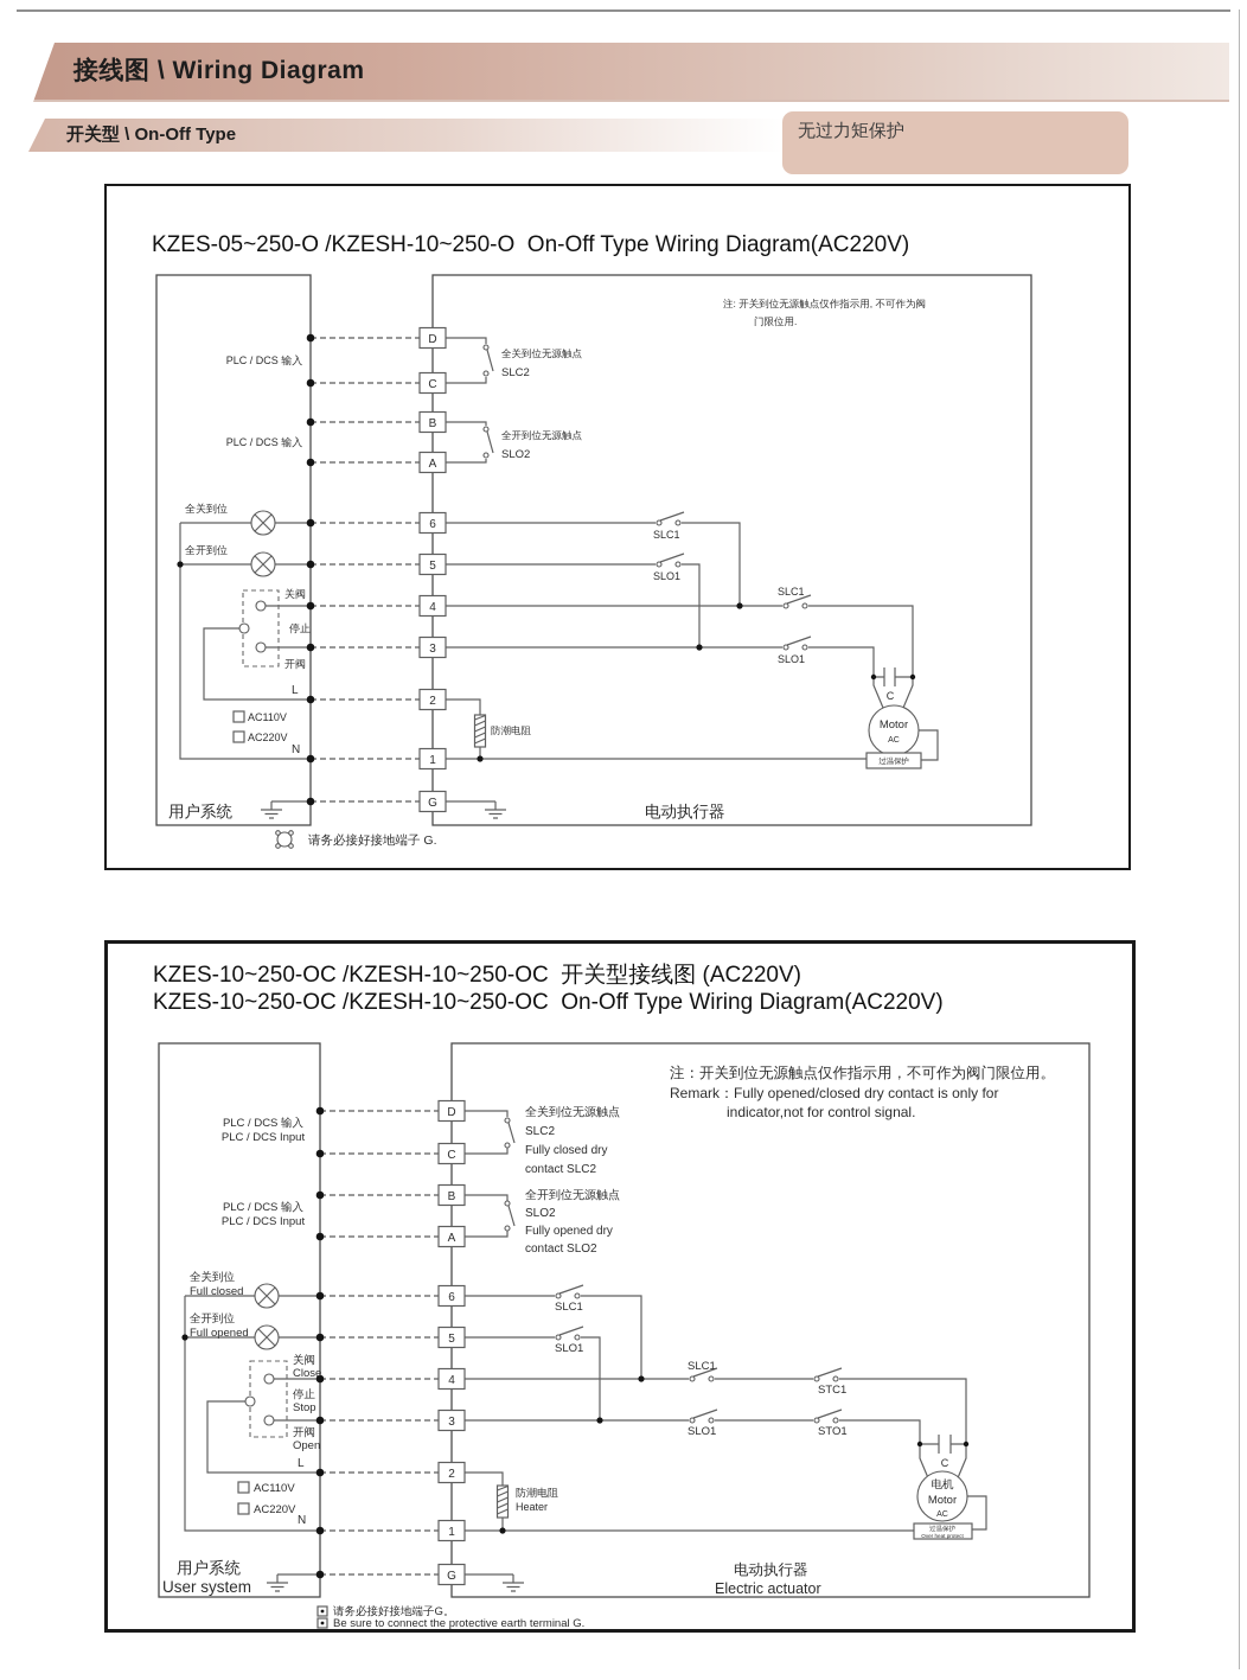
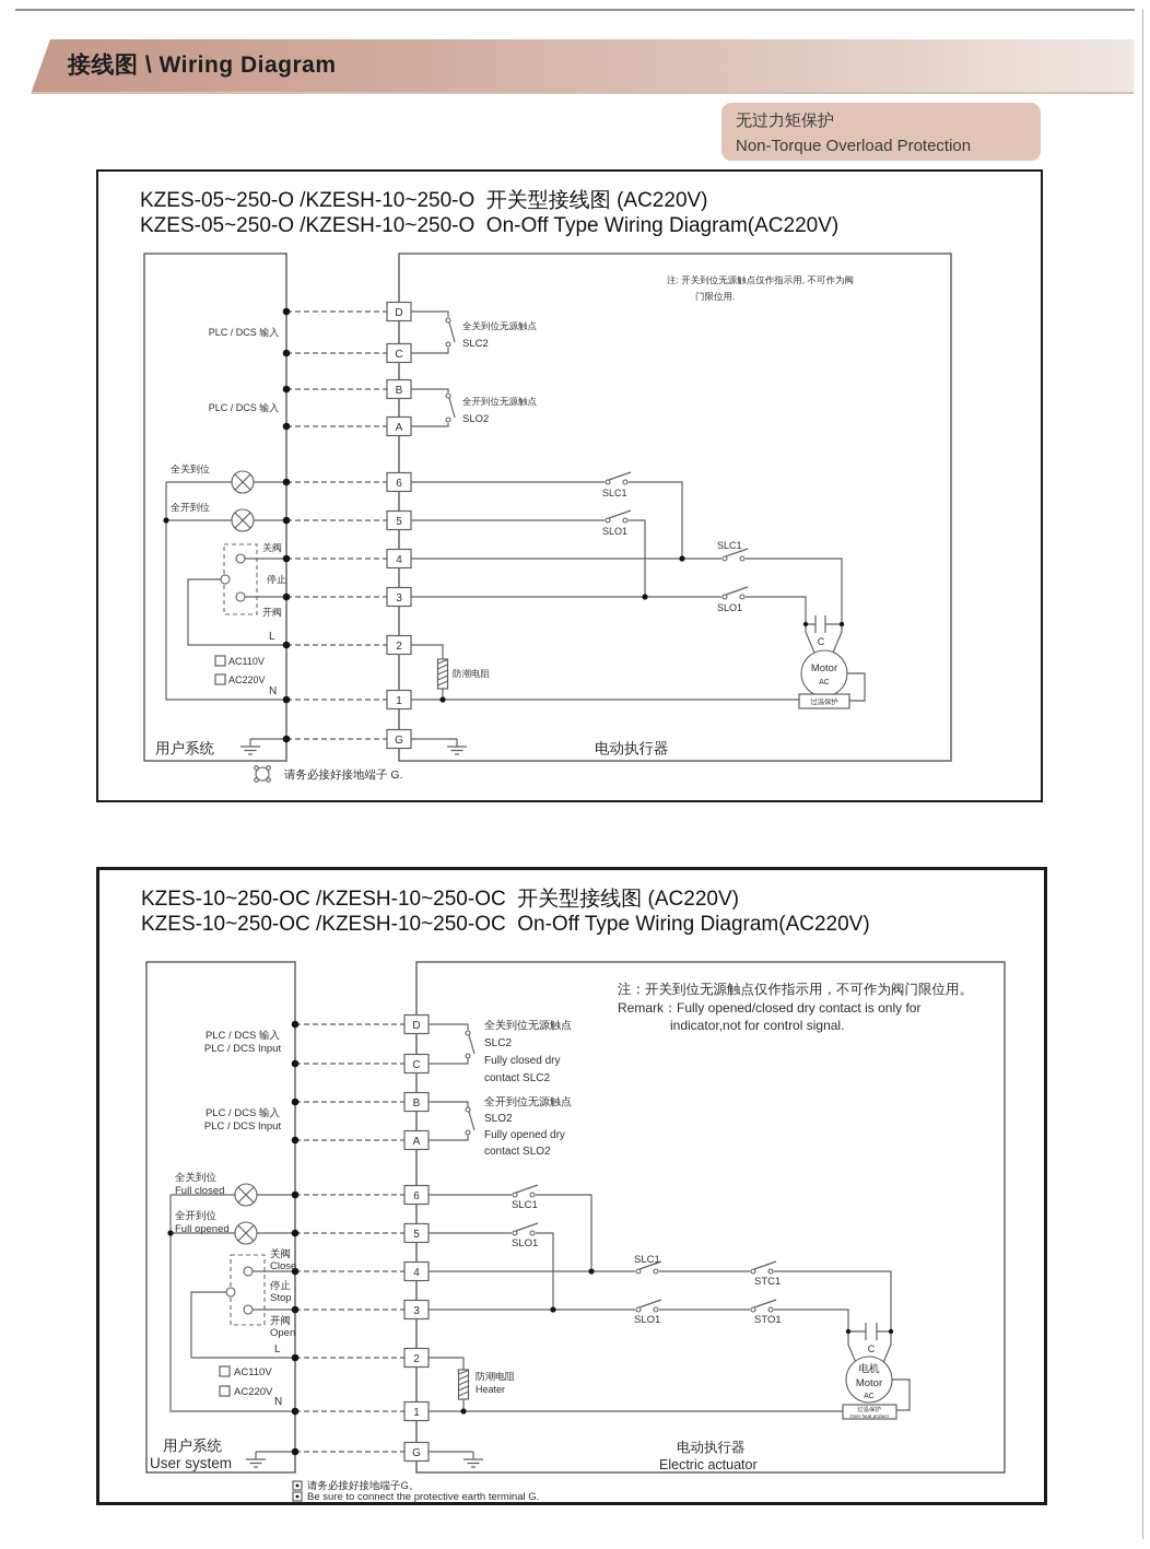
  接线图 \ Wiring Diagram
- 开关型 \ On-Off Type
  无过力矩保护
+ Non-Torque Overload Protection
+ KZES-05~250-O /KZESH-10~250-O 开关型接线图 (AC220V)
  KZES-05~250-O /KZESH-10~250-O On-Off Type Wiring Diagram(AC220V)
  D
  C
  B
  A
  6
  5
  4
  3
  2
  1
  G
  注: 开关到位无源触点仅作指示用, 不可作为阀
  门限位用.
  PLC / DCS 输入
  PLC / DCS 输入
  全关到位无源触点
  SLC2
  全开到位无源触点
  SLO2
  全关到位
  全开到位
  关阀
  停止
  开阀
  L
  N
  AC110V
  AC220V
  SLC1
  SLO1
  SLC1
  SLO1
  防潮电阻
  C
  Motor
  用户系统
  电动执行器
  请务必接好接地端子 G.
  KZES-10~250-OC /KZESH-10~250-OC 开关型接线图 (AC220V)
  KZES-10~250-OC /KZESH-10~250-OC On-Off Type Wiring Diagram(AC220V)
  D
  C
  B
  A
  6
  5
  4
  3
  2
  1
  G
  注：开关到位无源触点仅作指示用，不可作为阀门限位用。
  Remark：Fully opened/closed dry contact is only for
  indicator,not for control signal.
  PLC / DCS 输入
  PLC / DCS Input
  PLC / DCS 输入
  PLC / DCS Input
  全关到位无源触点
  SLC2
  Fully closed dry
  contact SLC2
  全开到位无源触点
  SLO2
  Fully opened dry
  contact SLO2
  全关到位
  Full closed
  全开到位
  Full opened
  关阀
  Close
  停止
  Stop
  开阀
  Open
  L
  N
  AC110V
  AC220V
  SLC1
  SLO1
  SLC1
  STC1
  SLO1
  STO1
  防潮电阻
  Heater
  C
  电机
  Motor
  用户系统
  User system
  电动执行器
  Electric actuator
  请务必接好接地端子G。
  Be sure to connect the protective earth terminal G.
